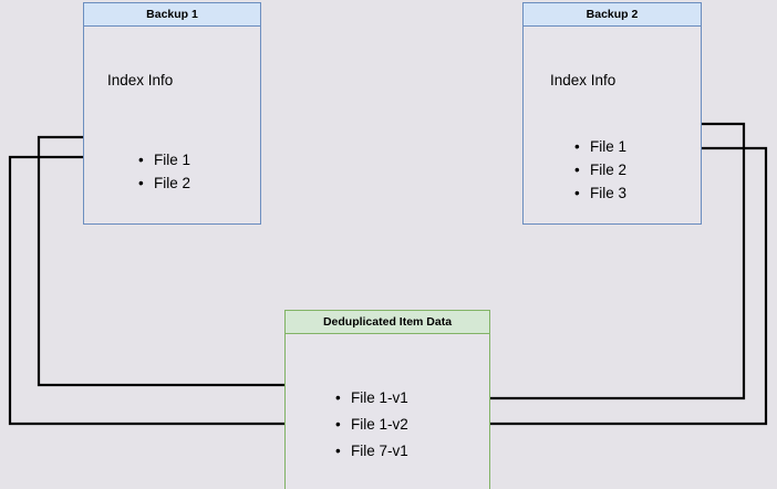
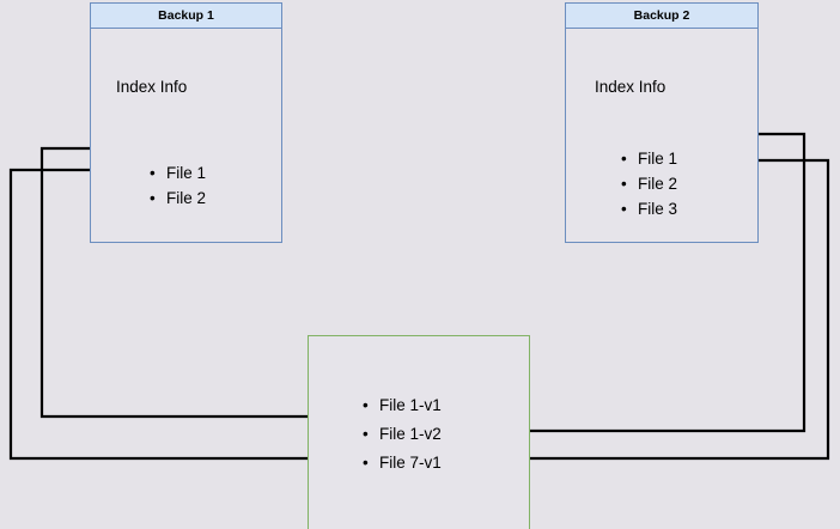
  Backup 1
  Index Info
  File 1
  File 2
  Backup 2
  Index Info
  File 1
  File 2
  File 3
- Deduplicated Item Data
  File 1-v1
  File 1-v2
  File 7-v1
